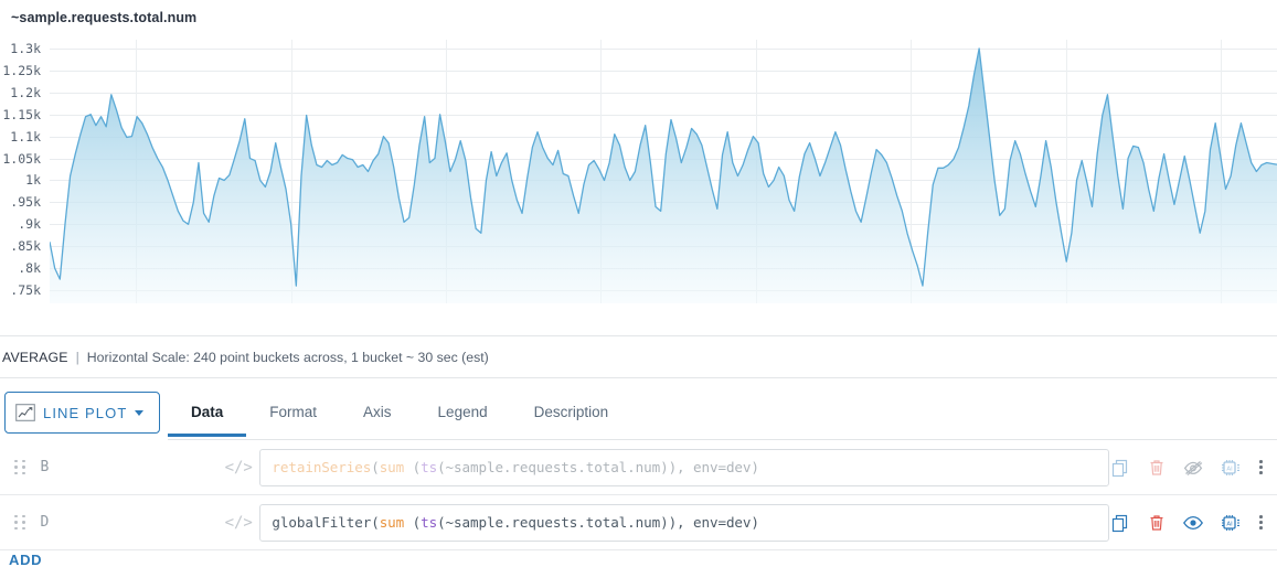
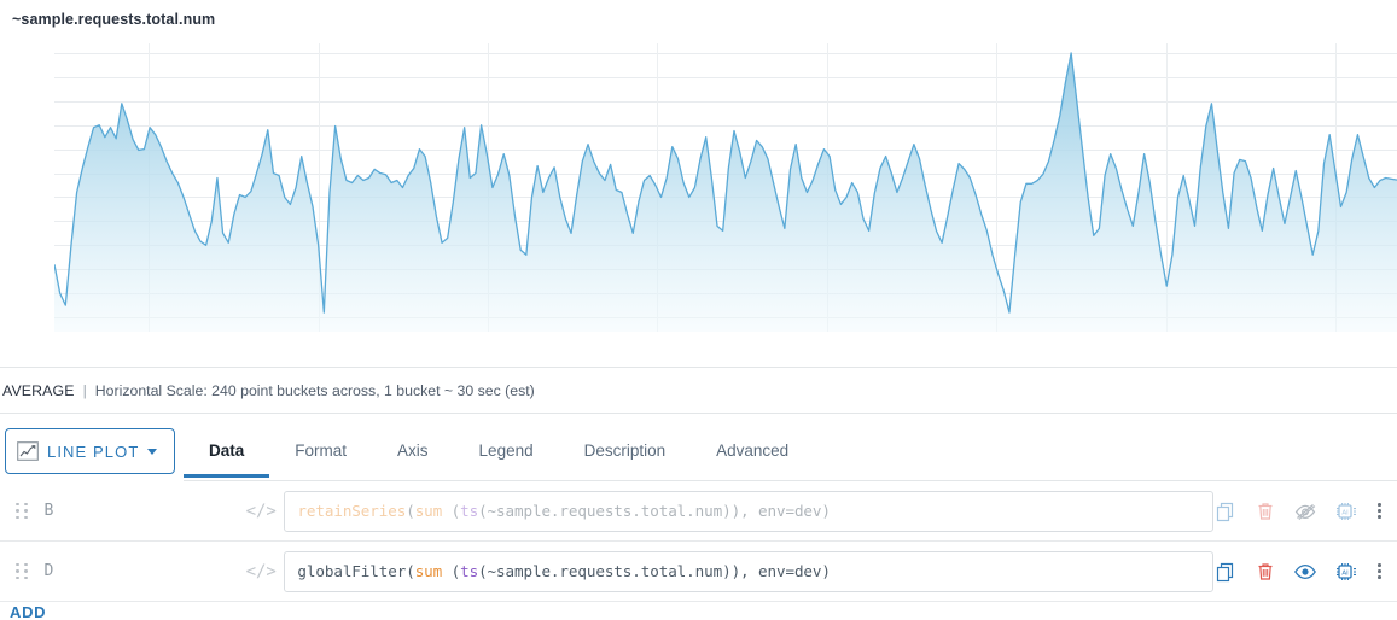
  ~sample.requests.total.num
- 1.3k
- 1.25k
- 1.2k
- 1.15k
- 1.1k
- 1.05k
- 1k
- .95k
- .9k
- .85k
- .8k
- .75k
  AVERAGE
  |
  Horizontal Scale: 240 point buckets across, 1 bucket ~ 30 sec (est)
  LINE PLOT
  Data
  Format
  Axis
  Legend
  Description
+ Advanced
  B
  </>
  retainSeries(sum (ts(~sample.requests.total.num)), env=dev)
  D
  </>
  globalFilter(sum (ts(~sample.requests.total.num)), env=dev)
  ADD
